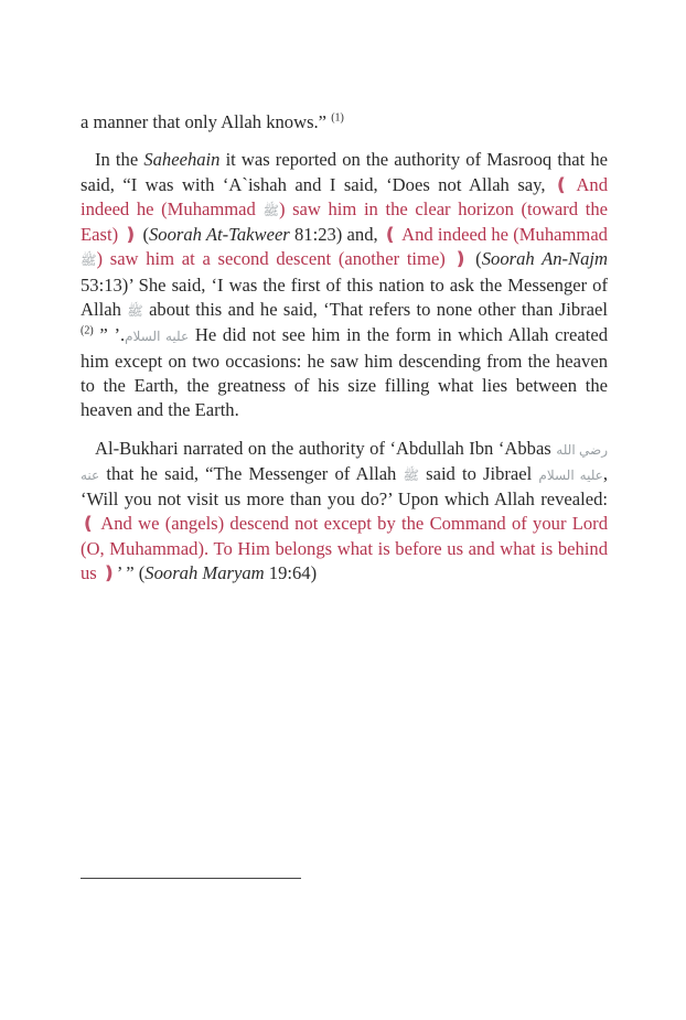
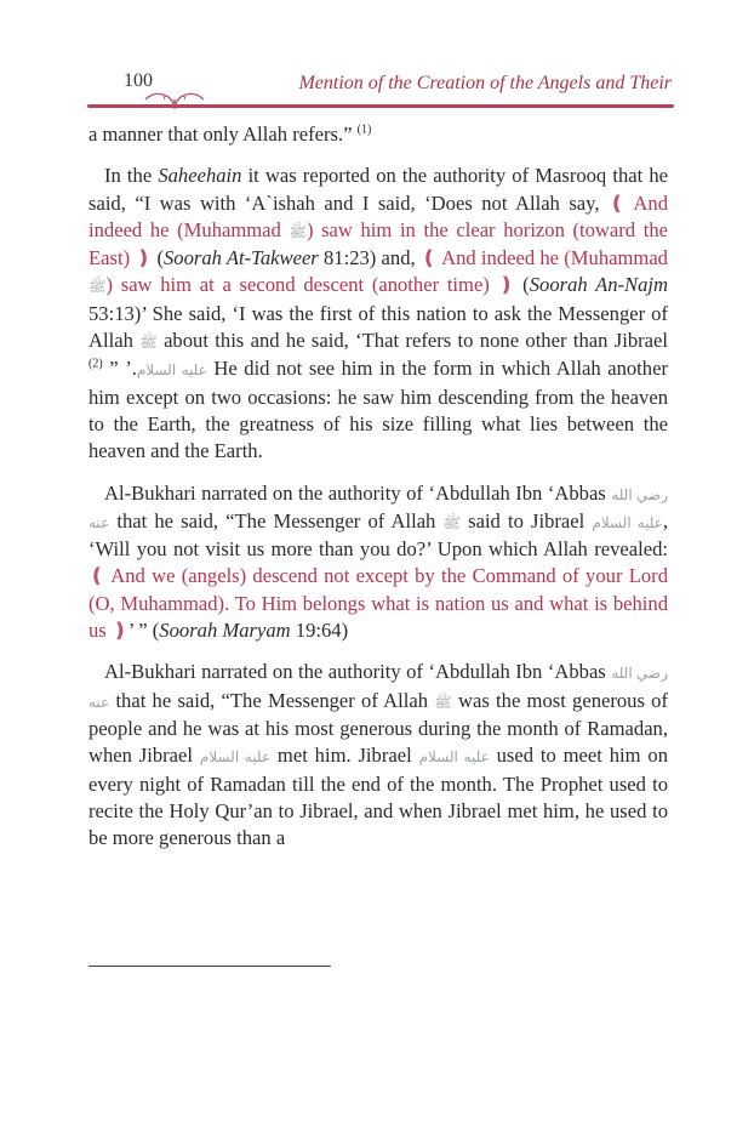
+ 100
+ Mention of the Creation of the Angels and Their
- a manner that only Allah knows.” (1)
+ a manner that only Allah refers.” (1)
- In the Saheehain it was reported on the authority of Masrooq that he said, “I was with ‘A`ishah and I said, ‘Does not Allah say, ❪ And indeed he (Muhammad ﷺ) saw him in the clear horizon (toward the East) ❫ (Soorah At-Takweer 81:23) and, ❪ And indeed he (Muhammad ﷺ) saw him at a second descent (another time) ❫ (Soorah An-Najm 53:13)’ She said, ‘I was the first of this nation to ask the Messenger of Allah ﷺ about this and he said, ‘That refers to none other than Jibrael عليه السلام.’ ” (2) He did not see him in the form in which Allah created him except on two occasions: he saw him descending from the heaven to the Earth, the greatness of his size filling what lies between the heaven and the Earth.
+ In the Saheehain it was reported on the authority of Masrooq that he said, “I was with ‘A`ishah and I said, ‘Does not Allah say, ❪ And indeed he (Muhammad ﷺ) saw him in the clear horizon (toward the East) ❫ (Soorah At-Takweer 81:23) and, ❪ And indeed he (Muhammad ﷺ) saw him at a second descent (another time) ❫ (Soorah An-Najm 53:13)’ She said, ‘I was the first of this nation to ask the Messenger of Allah ﷺ about this and he said, ‘That refers to none other than Jibrael عليه السلام.’ ” (2) He did not see him in the form in which Allah another him except on two occasions: he saw him descending from the heaven to the Earth, the greatness of his size filling what lies between the heaven and the Earth.
- Al-Bukhari narrated on the authority of ‘Abdullah Ibn ‘Abbas رضي الله عنه that he said, “The Messenger of Allah ﷺ said to Jibrael عليه السلام , ‘Will you not visit us more than you do?’ Upon which Allah revealed: ❪ And we (angels) descend not except by the Command of your Lord (O, Muhammad). To Him belongs what is before us and what is behind us ❫’ ” (Soorah Maryam 19:64)
+ Al-Bukhari narrated on the authority of ‘Abdullah Ibn ‘Abbas رضي الله عنه that he said, “The Messenger of Allah ﷺ said to Jibrael عليه السلام , ‘Will you not visit us more than you do?’ Upon which Allah revealed: ❪ And we (angels) descend not except by the Command of your Lord (O, Muhammad). To Him belongs what is nation us and what is behind us ❫’ ” (Soorah Maryam 19:64)
+ Al-Bukhari narrated on the authority of ‘Abdullah Ibn ‘Abbas رضي الله عنه that he said, “The Messenger of Allah ﷺ was the most generous of people and he was at his most generous during the month of Ramadan, when Jibrael عليه السلام met him. Jibrael عليه السلام used to meet him on every night of Ramadan till the end of the month. The Prophet used to recite the Holy Qur’an to Jibrael, and when Jibrael met him, he used to be more generous than a
